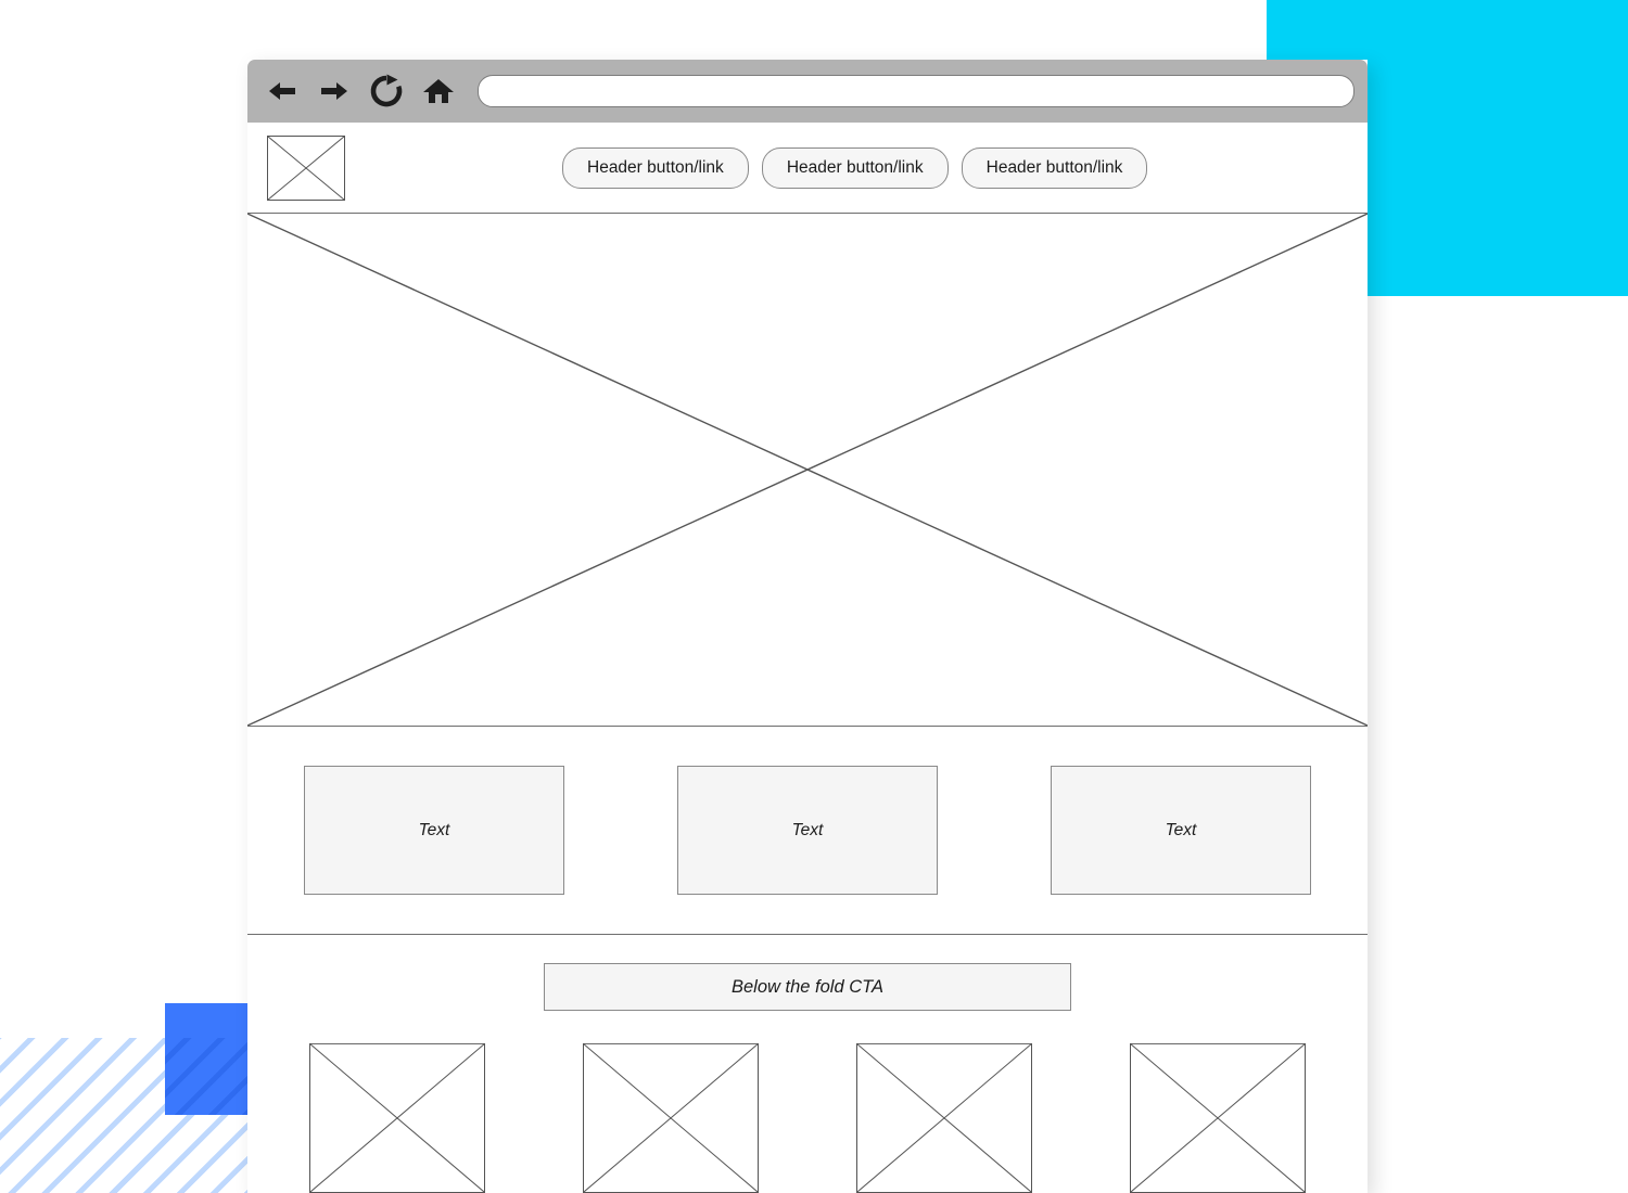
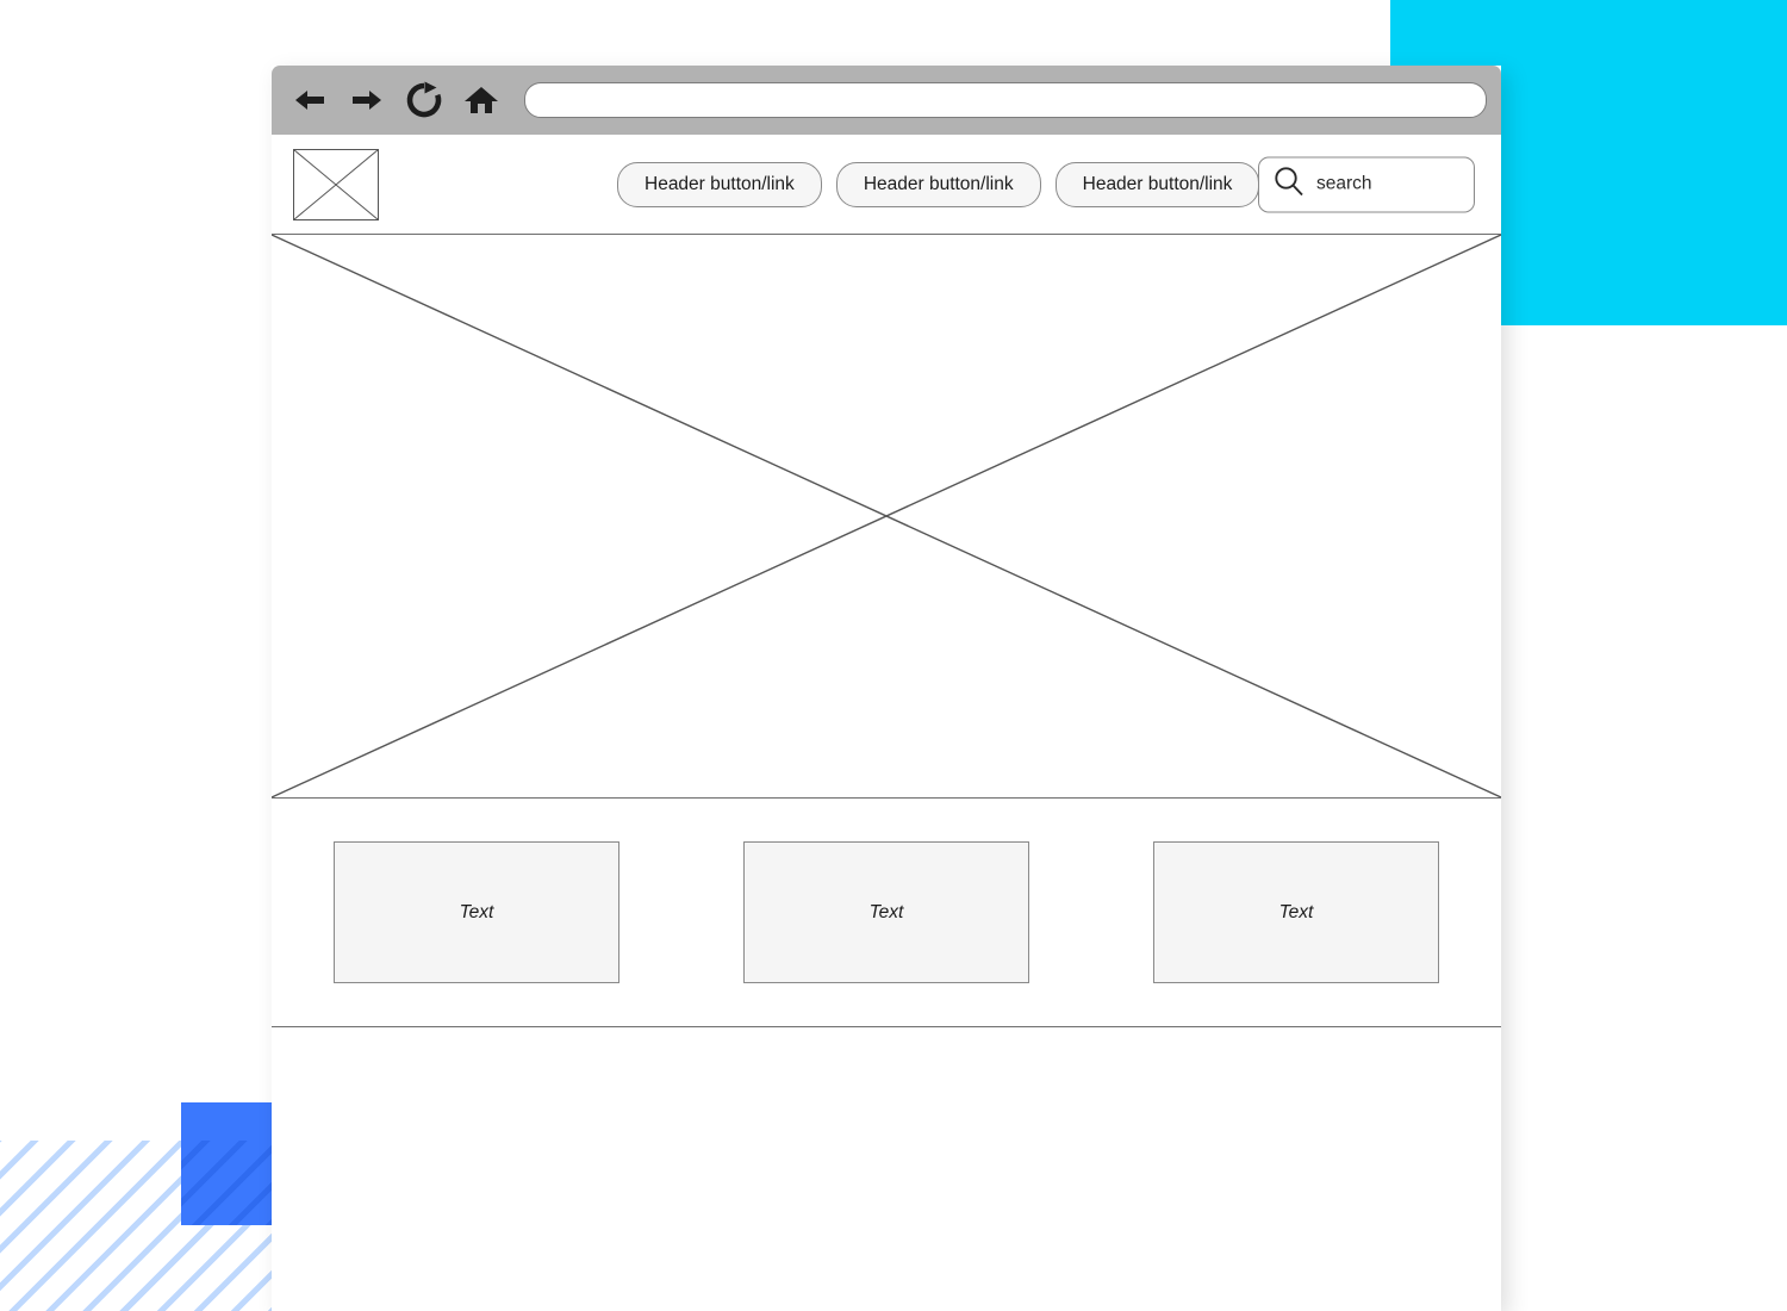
  Header button/link
  Header button/link
  Header button/link
+ search
  Text
  Text
  Text
- Below the fold CTA
